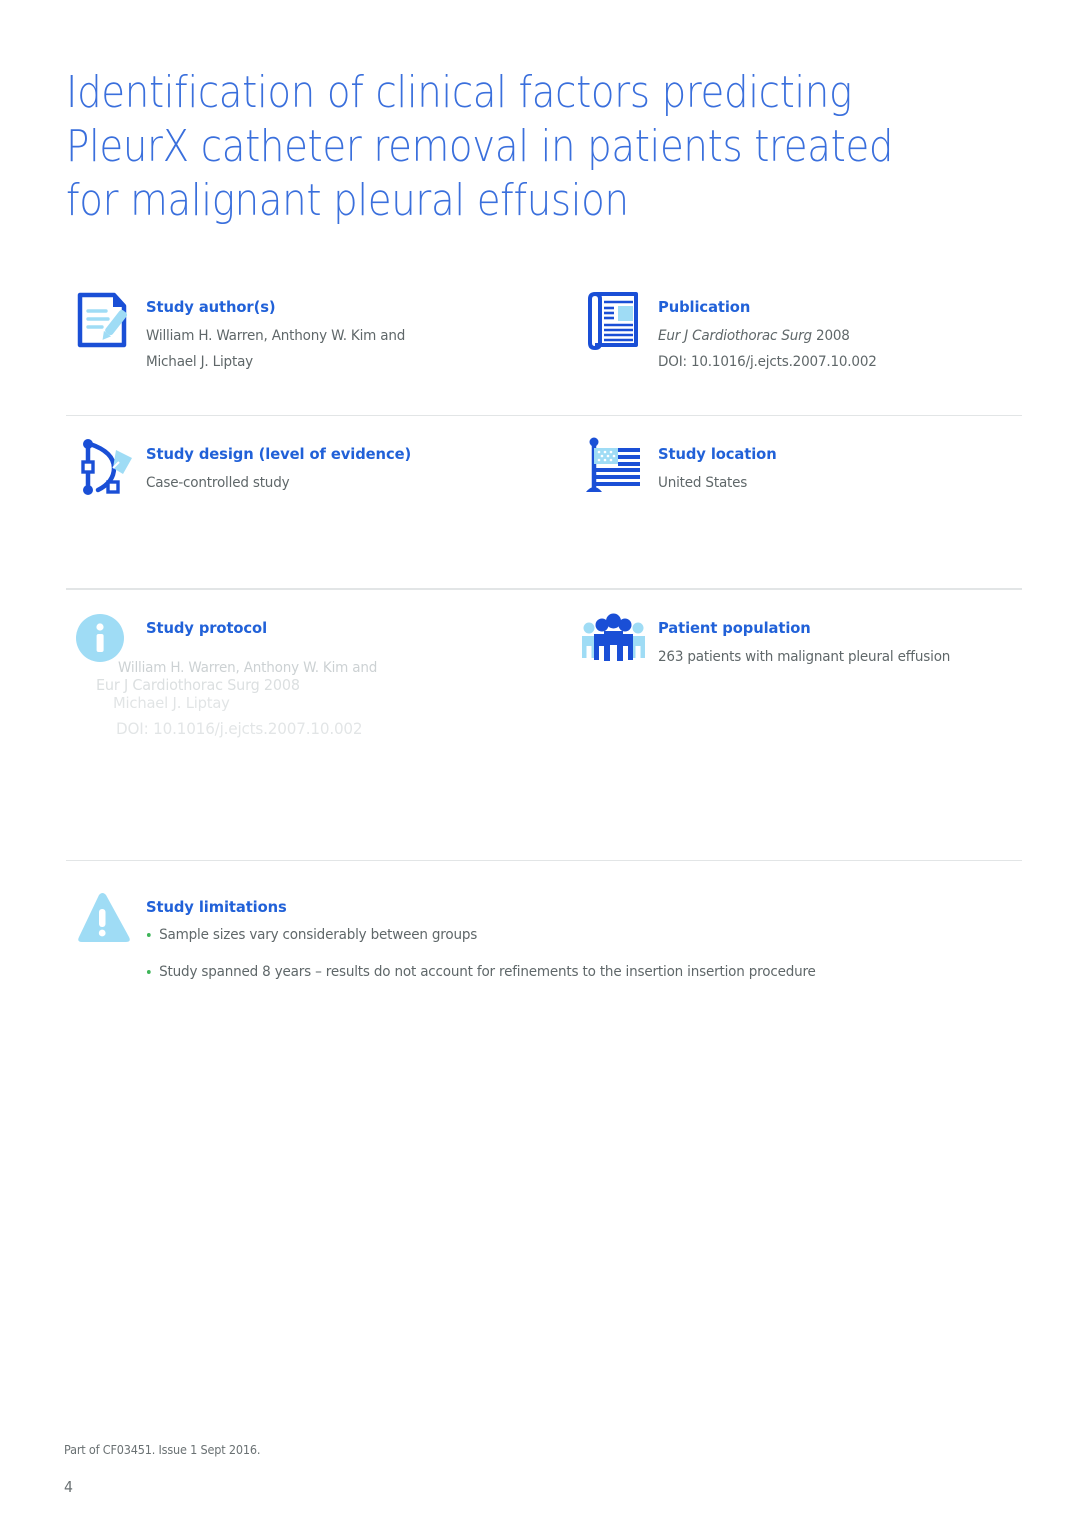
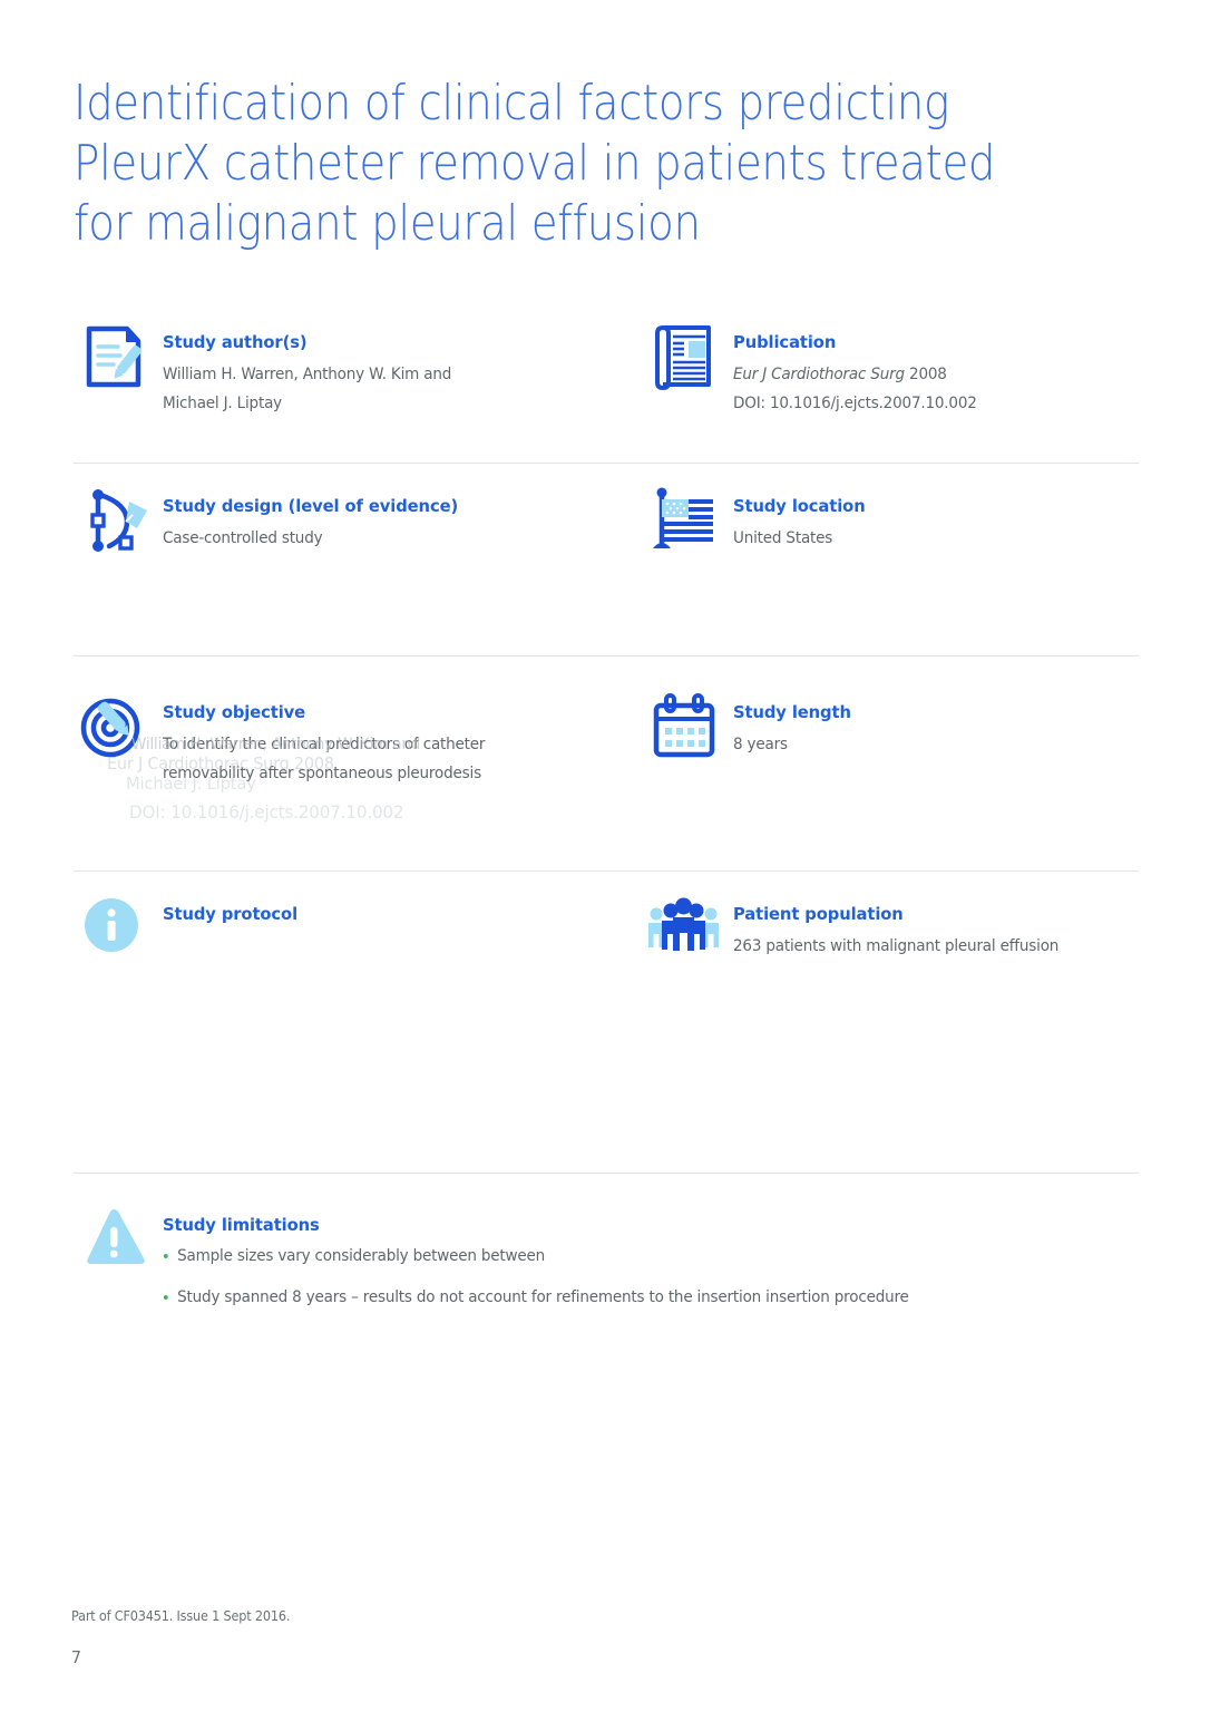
  Identification of clinical factors predicting PleurX catheter removal in patients treated for malignant pleural effusion
  Study author(s)
  William H. Warren, Anthony W. Kim and
  Michael J. Liptay
  Publication
  Eur J Cardiothorac Surg 2008
  DOI: 10.1016/j.ejcts.2007.10.002
  Study design (level of evidence)
  Case-controlled study
  Study location
  United States
+ Study objective
+ To identify the clinical predictors of catheter
+ removability after spontaneous pleurodesis
+ Study length
+ 8 years
  Study protocol
  Patient population
  263 patients with malignant pleural effusion
  Study limitations
- Sample sizes vary considerably between groups
+ Sample sizes vary considerably between between
  Study spanned 8 years – results do not account for refinements to the insertion insertion procedure
  William H. Warren, Anthony W. Kim and
  Eur J Cardiothorac Surg 2008
  Michael J. Liptay
  DOI: 10.1016/j.ejcts.2007.10.002
  Part of CF03451. Issue 1 Sept 2016.
- 4
+ 7
